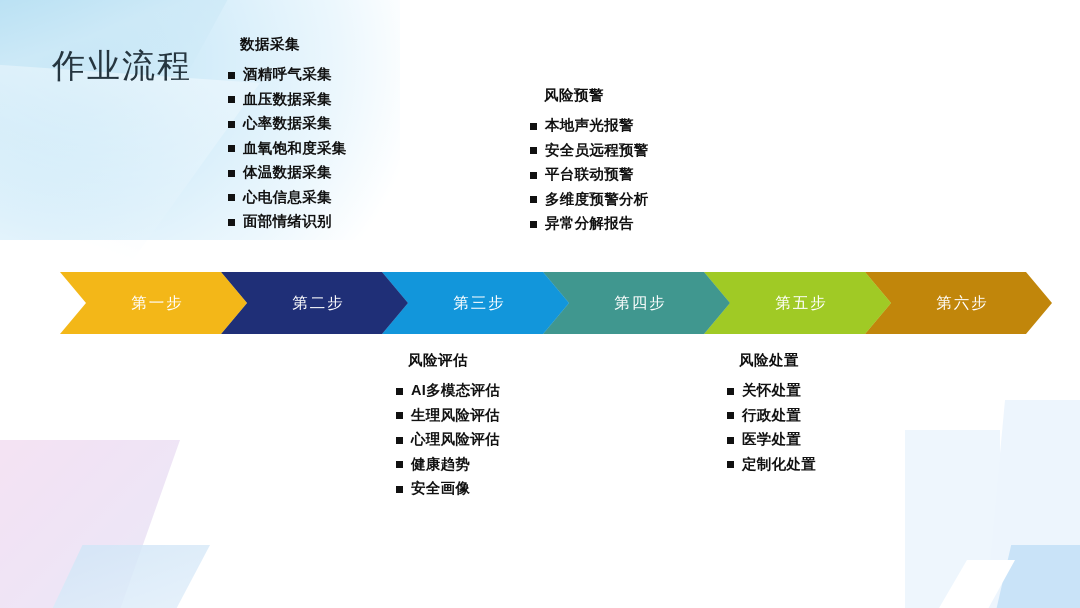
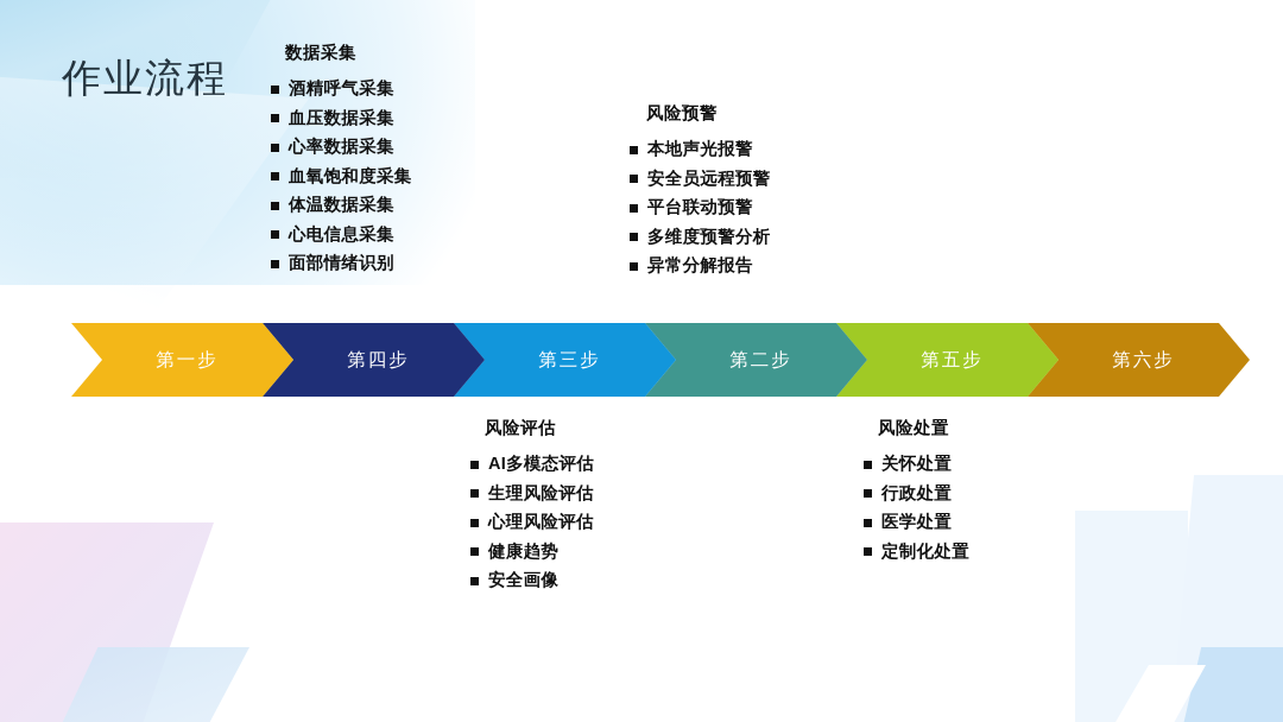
  作业流程
  数据采集
  酒精呼气采集
  血压数据采集
  心率数据采集
  血氧饱和度采集
  体温数据采集
  心电信息采集
  面部情绪识别
  风险预警
  本地声光报警
  安全员远程预警
  平台联动预警
  多维度预警分析
  异常分解报告
  第一步
- 第二步
+ 第四步
  第三步
- 第四步
+ 第二步
  第五步
  第六步
  风险评估
  AI多模态评估
  生理风险评估
  心理风险评估
  健康趋势
  安全画像
  风险处置
  关怀处置
  行政处置
  医学处置
  定制化处置
